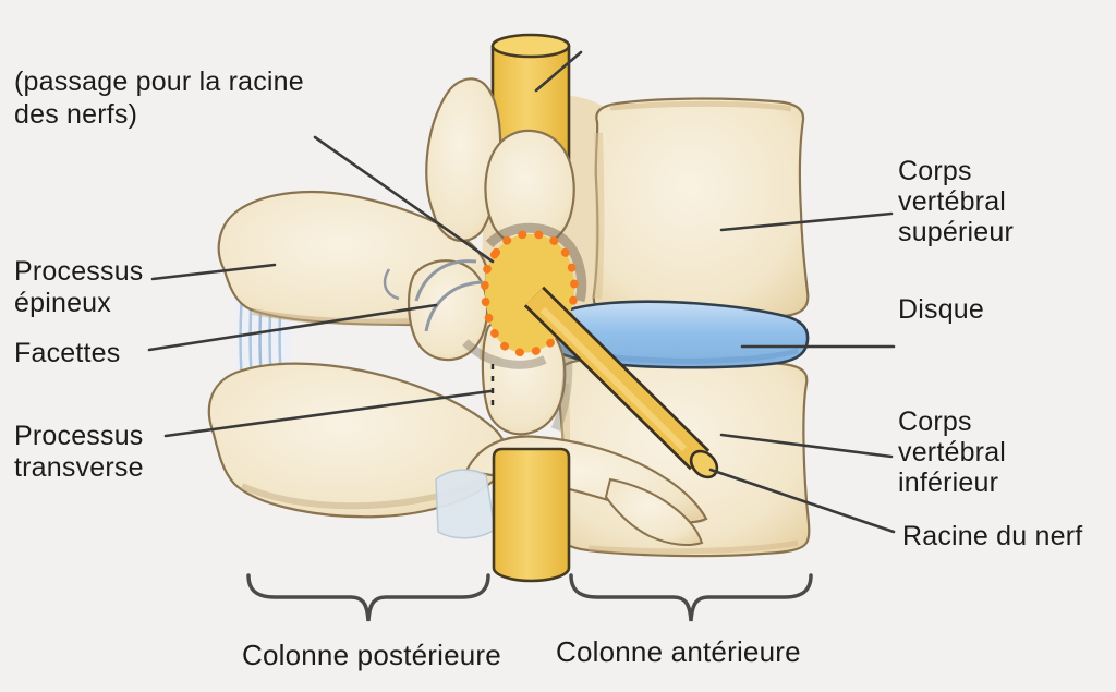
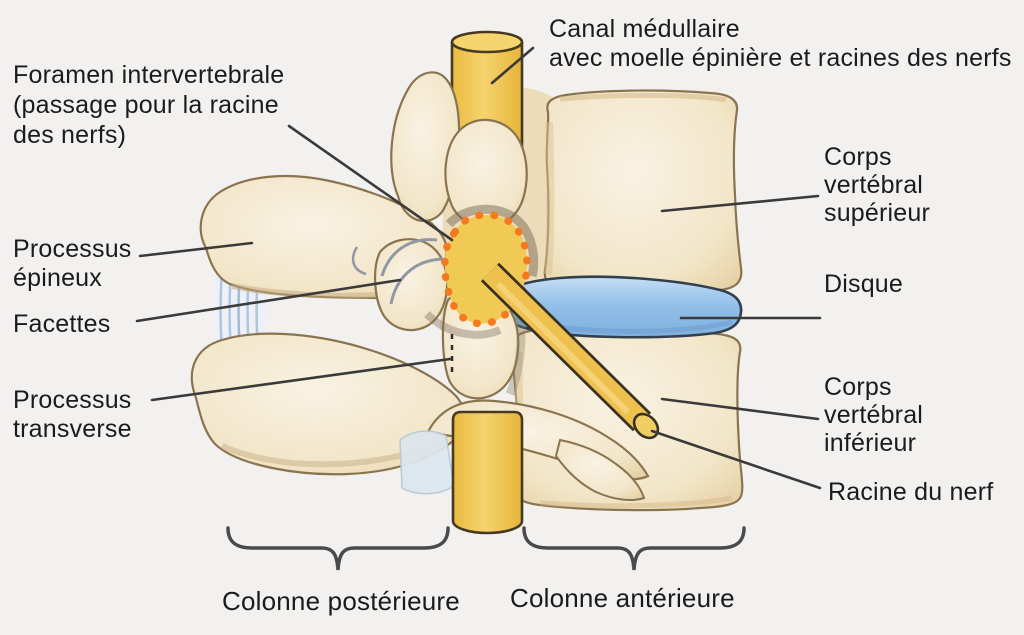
+ Canal médullaire
+ avec moelle épinière et racines des nerfs
+ Foramen intervertebrale
  (passage pour la racine
  des nerfs)
  Processus
  épineux
  Facettes
  Processus
  transverse
  Corps
  vertébral
  supérieur
  Disque
  Corps
  vertébral
  inférieur
  Racine du nerf
  Colonne postérieure
  Colonne antérieure
